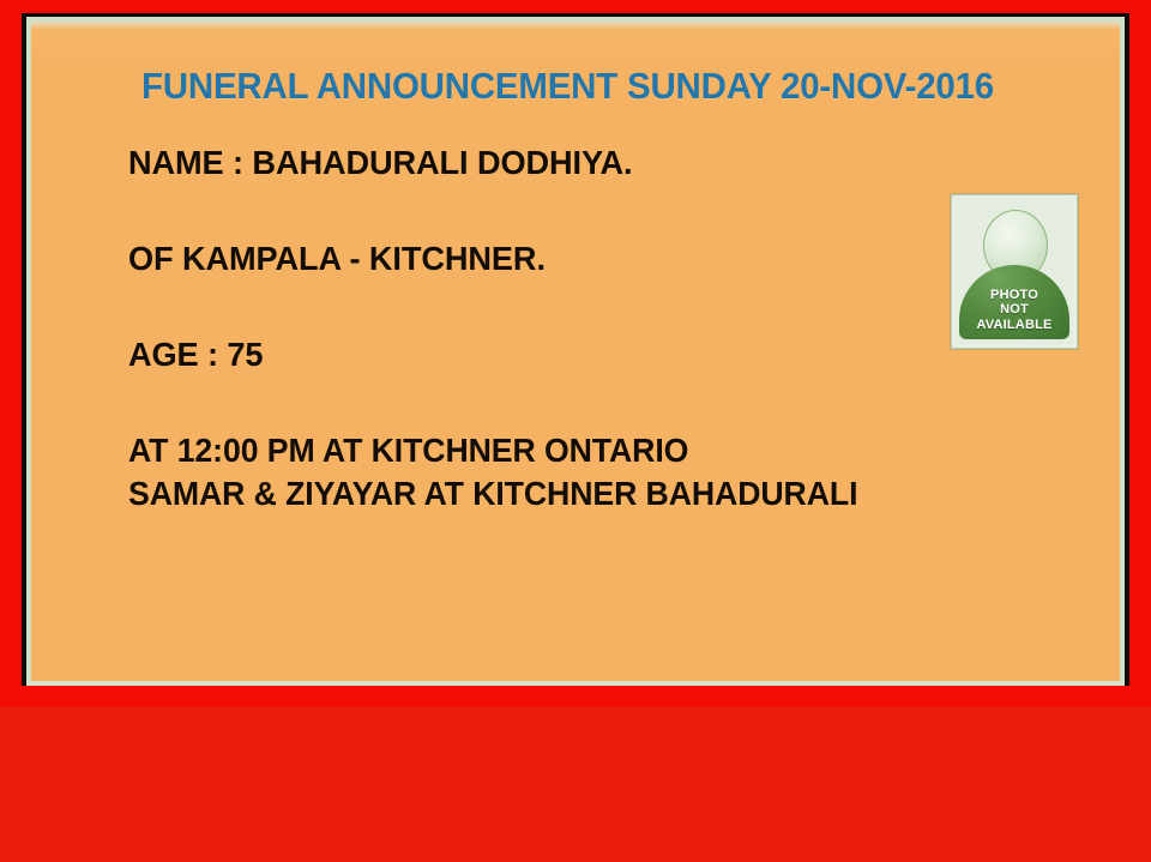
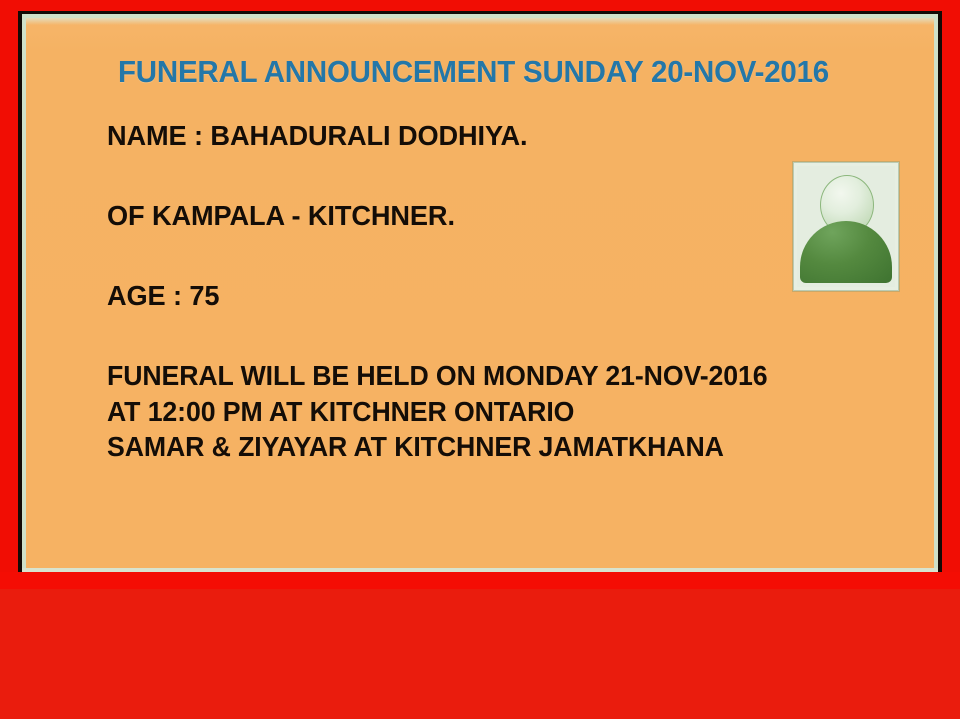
  FUNERAL ANNOUNCEMENT SUNDAY 20-NOV-2016
  NAME : BAHADURALI DODHIYA.
  OF KAMPALA - KITCHNER.
  AGE : 75
+ FUNERAL WILL BE HELD ON MONDAY 21-NOV-2016
  AT 12:00 PM AT KITCHNER ONTARIO
- SAMAR & ZIYAYAR AT KITCHNER BAHADURALI
+ SAMAR & ZIYAYAR AT KITCHNER JAMATKHANA
- PHOTO
- NOT
- AVAILABLE
